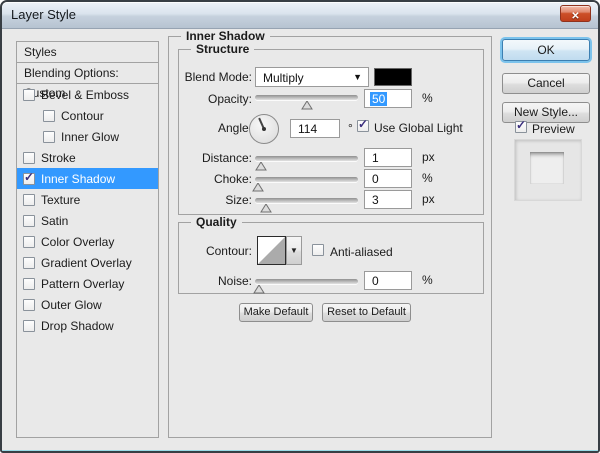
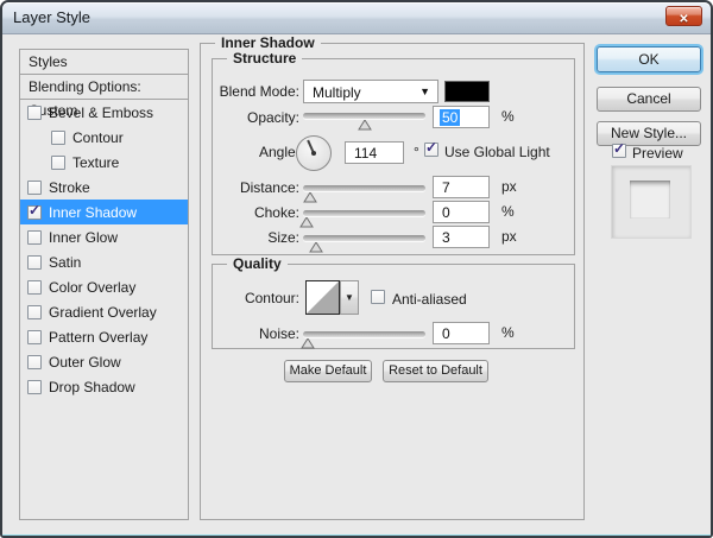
  Layer Style
  ✕
  Styles
  Blending Options: ustom
  Bevel & Emboss
  Contour
- Inner Glow
+ Texture
  Stroke
  ✓
  Inner Shadow
- Texture
+ Inner Glow
  Satin
  Color Overlay
  Gradient Overlay
  Pattern Overlay
  Outer Glow
  Drop Shadow
  Inner Shadow
  Structure
  Quality
  Blend Mode:
  Multiply
  ▼
  Opacity:
  50
  %
  Angle
  114
  °
  ✓
  Use Global Light
  Distance:
- 1
+ 7
  px
  Choke:
  0
  %
  Size:
  3
  px
  Contour:
  ▼
  Anti-aliased
  Noise:
  0
  %
  Make Default
  Reset to Default
  OK
  Cancel
  New Style...
  ✓
  Preview
